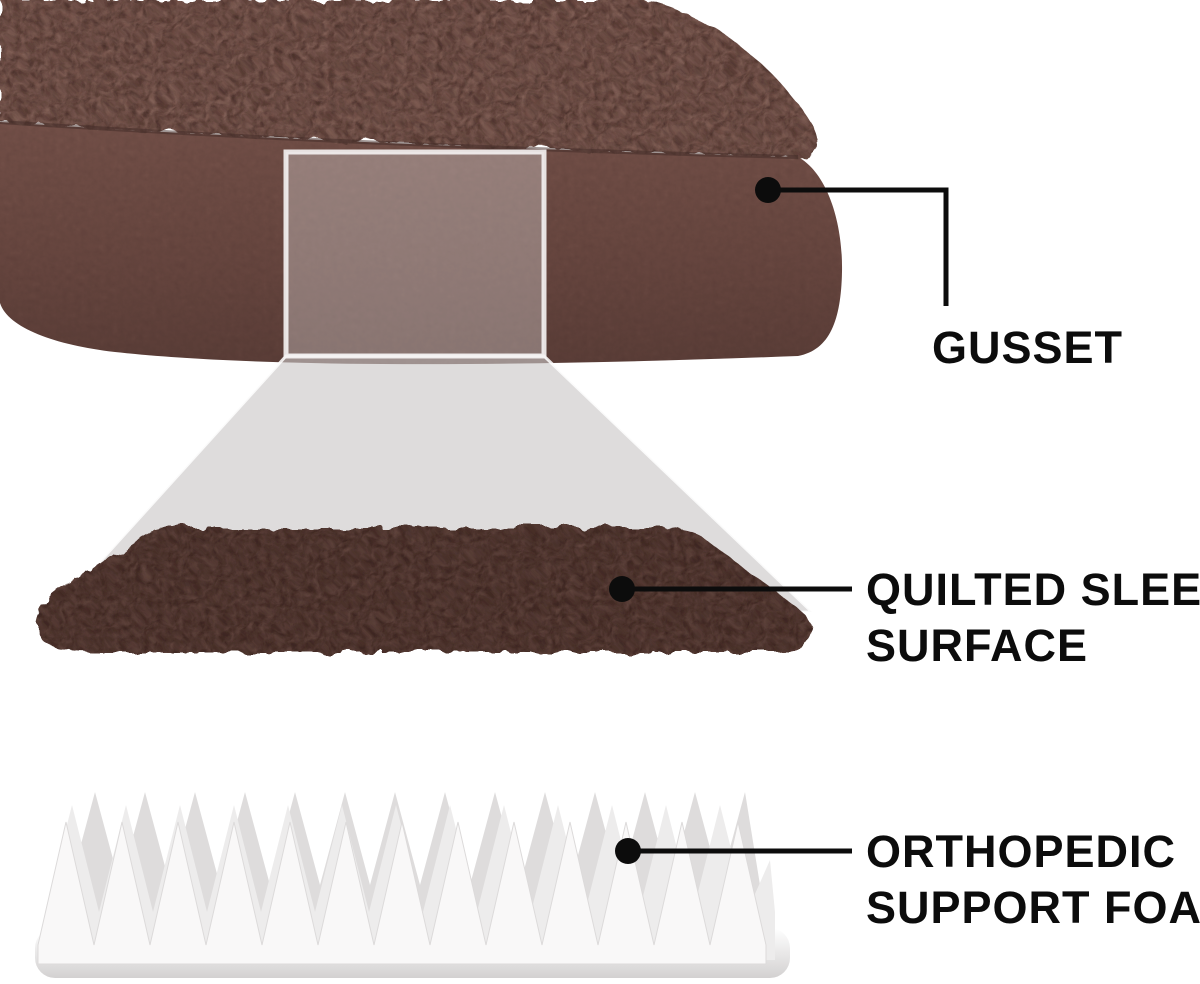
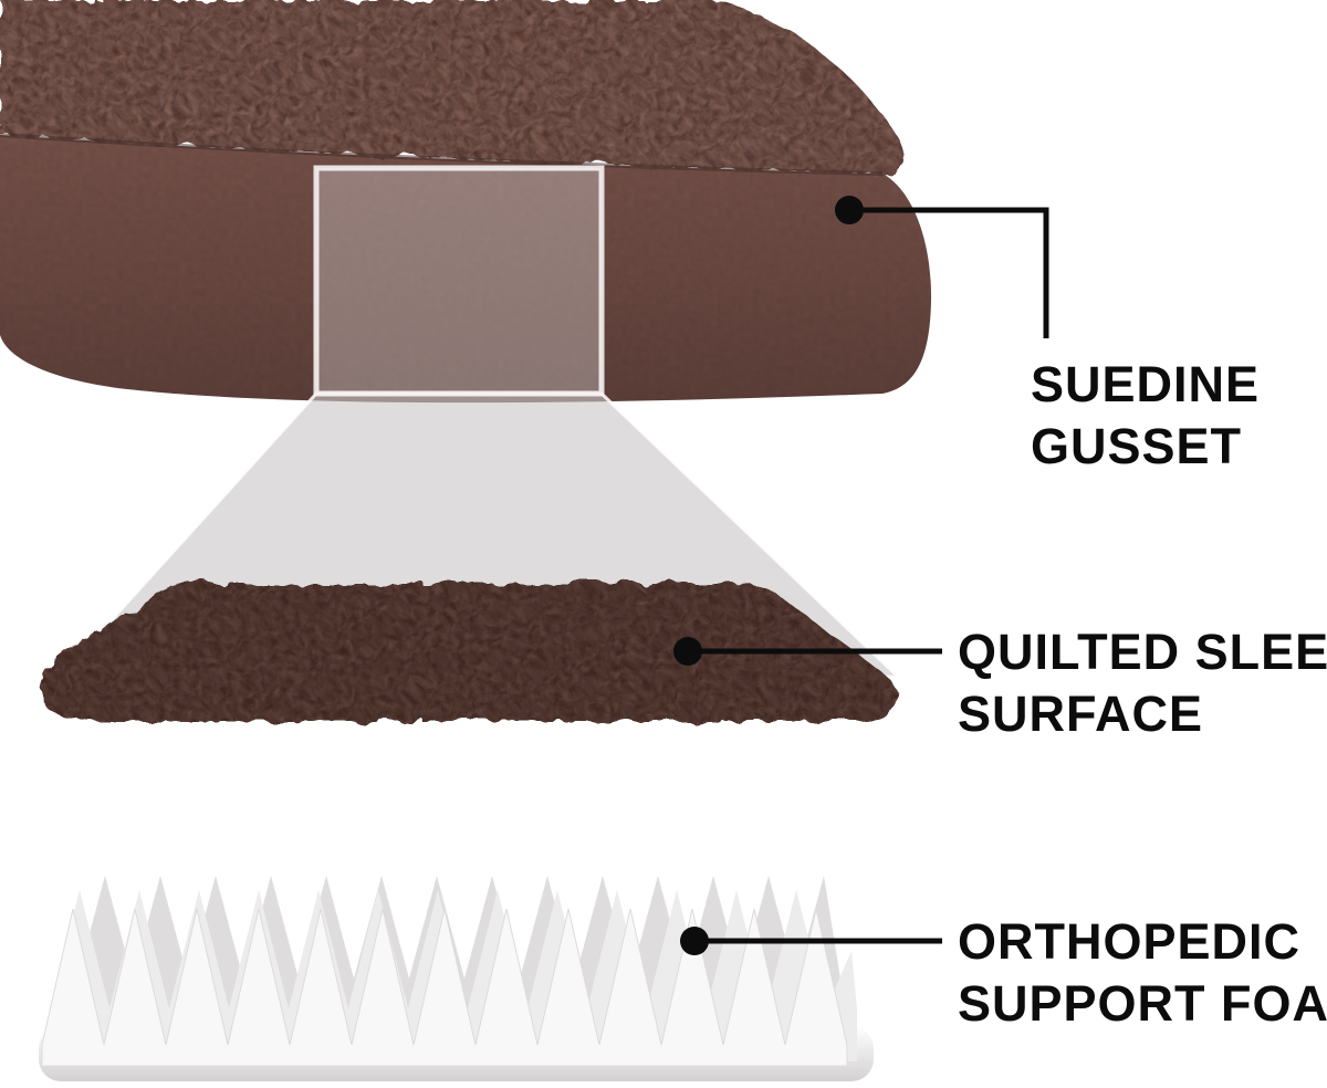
+ SUEDINE
  GUSSET
  QUILTED SLEE
  SURFACE
  ORTHOPEDIC
  SUPPORT FOA
